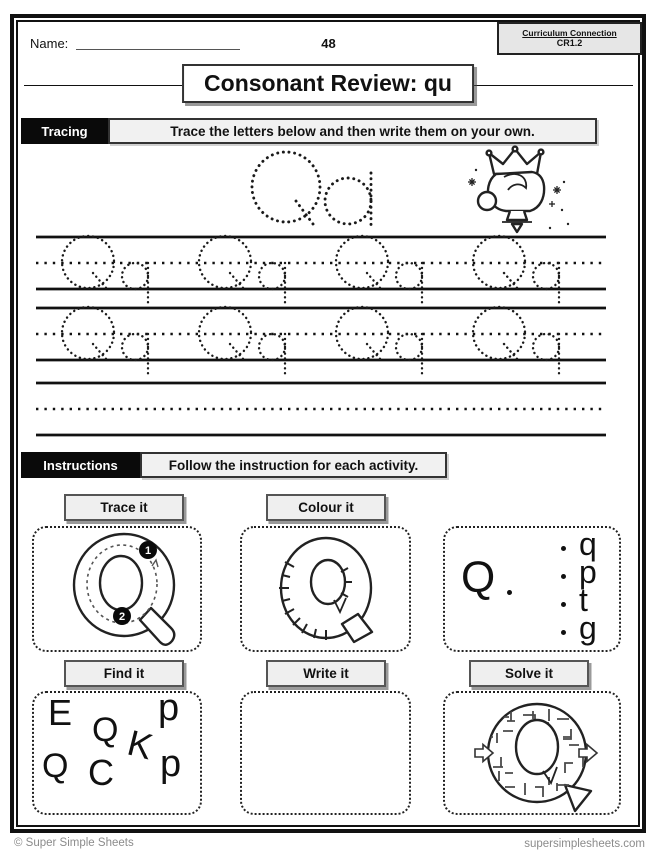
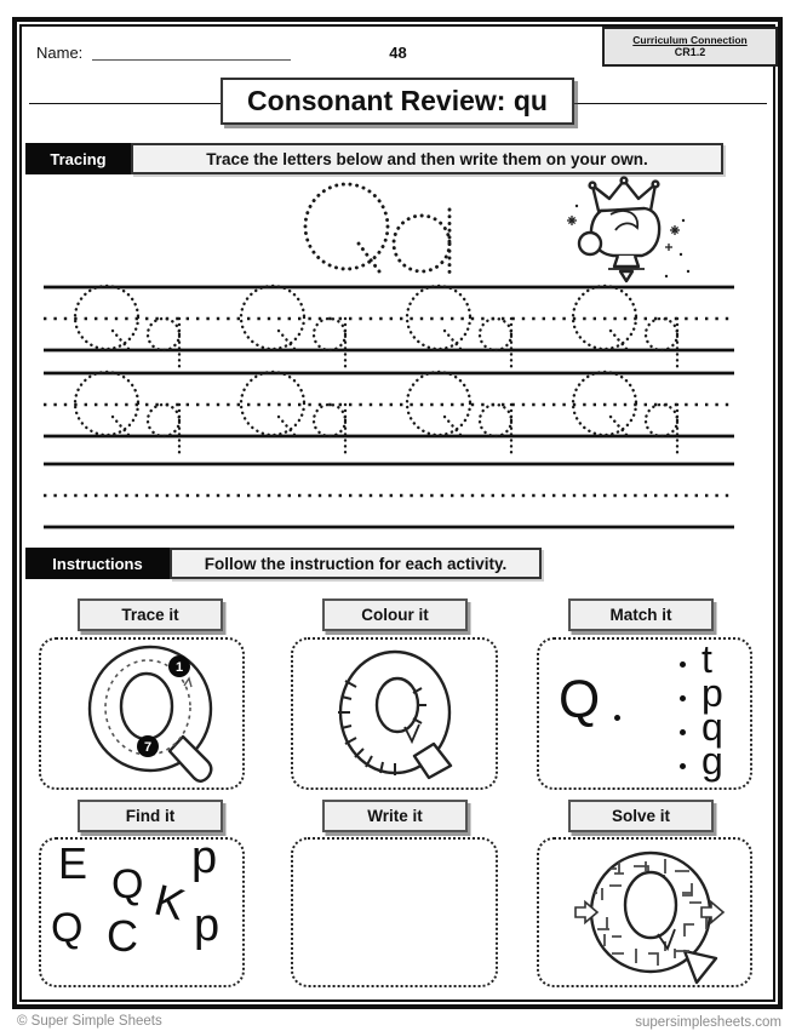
  Name:
  48
  Curriculum Connection
  CR1.2
  Consonant Review: qu
  Tracing
  Trace the letters below and then write them on your own.
  Instructions
  Follow the instruction for each activity.
  Trace it
  Colour it
+ Match it
  Find it
  Write it
  Solve it
  1
- 2
+ 7
  Q
- q
+ t
  p
- t
+ q
  g
  E
  Q
  p
  Q
  C
  p
  © Super Simple Sheets
  supersimplesheets.com
